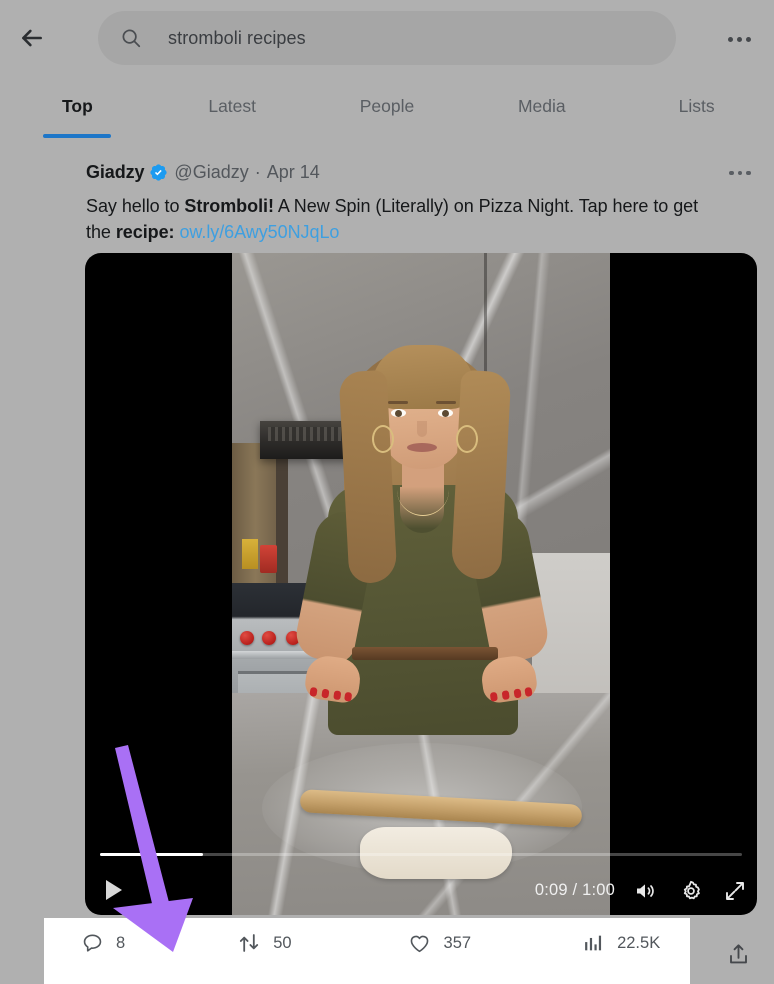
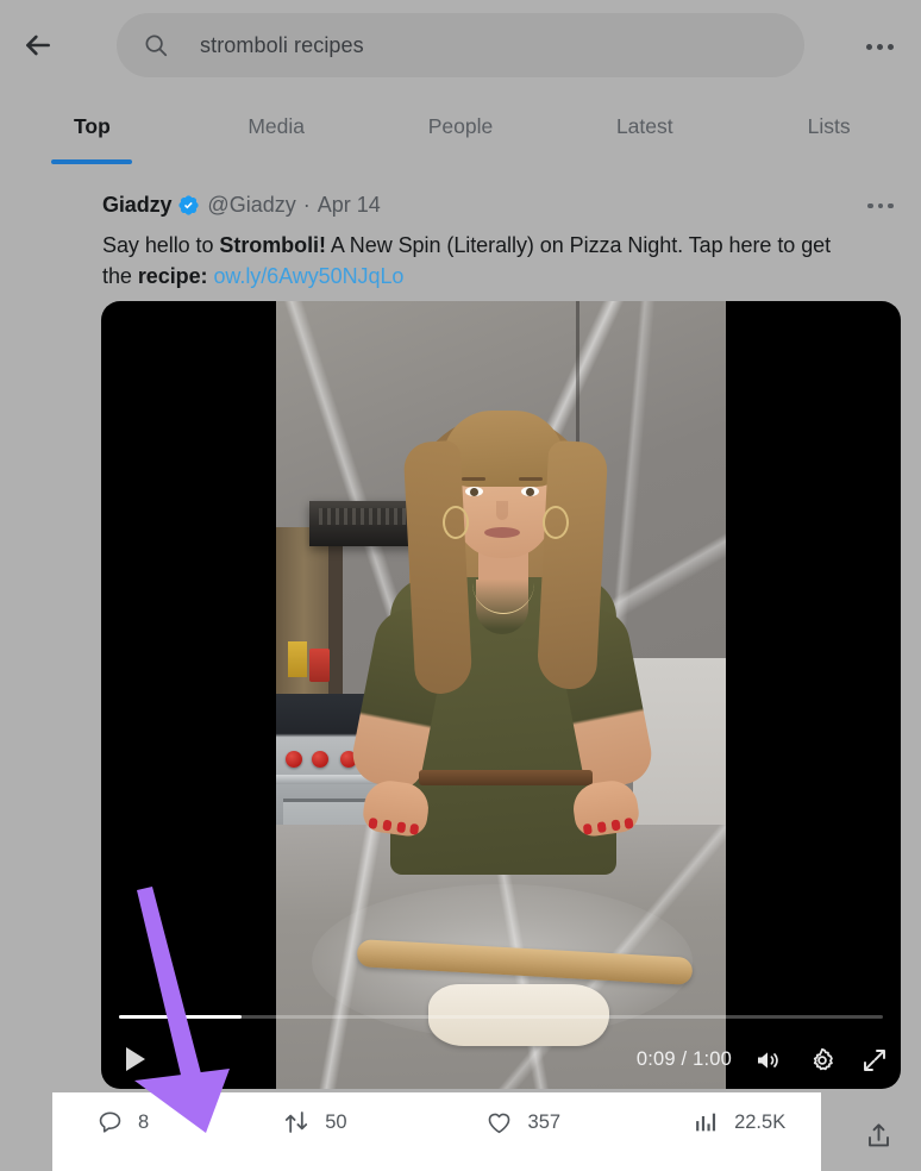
  stromboli recipes
  Top
- Latest
+ Media
  People
- Media
+ Latest
  Lists
  Giadzy
  @Giadzy
  ·
  Apr 14
  Say hello to Stromboli! A New Spin (Literally) on Pizza Night. Tap here to get the recipe: ow.ly/6Awy50NJqLo
  0:09 / 1:00
  8
  50
  357
  22.5K
